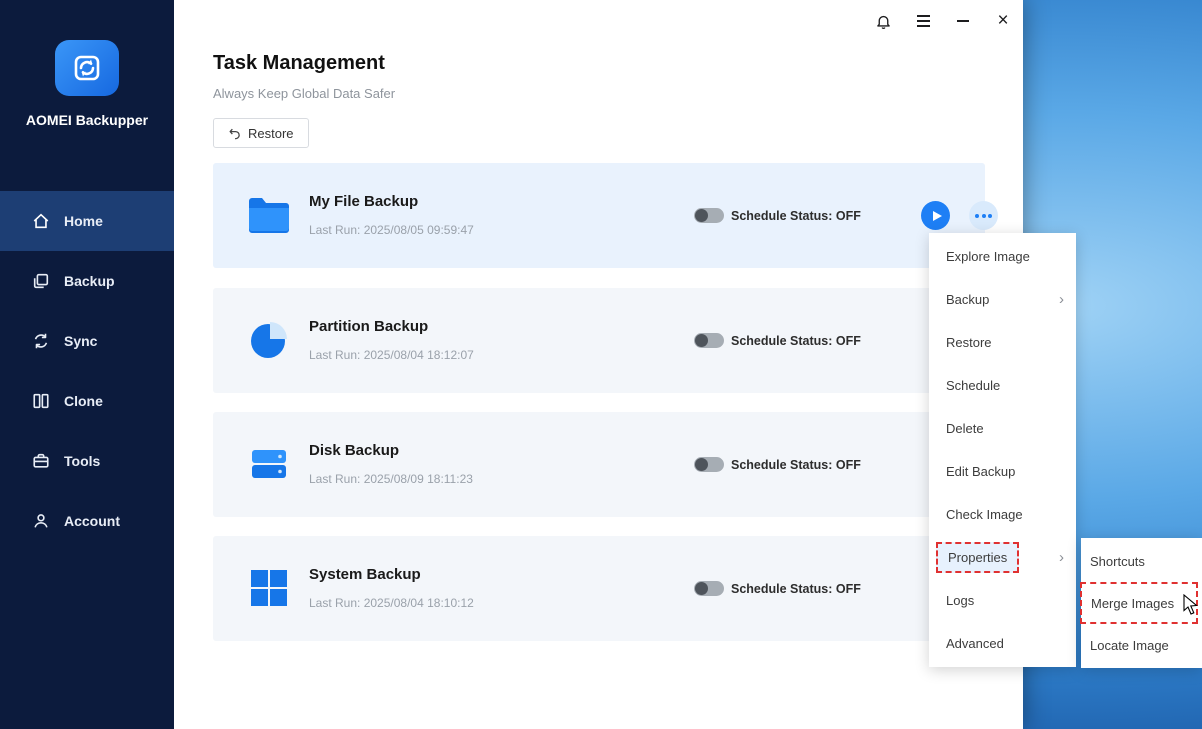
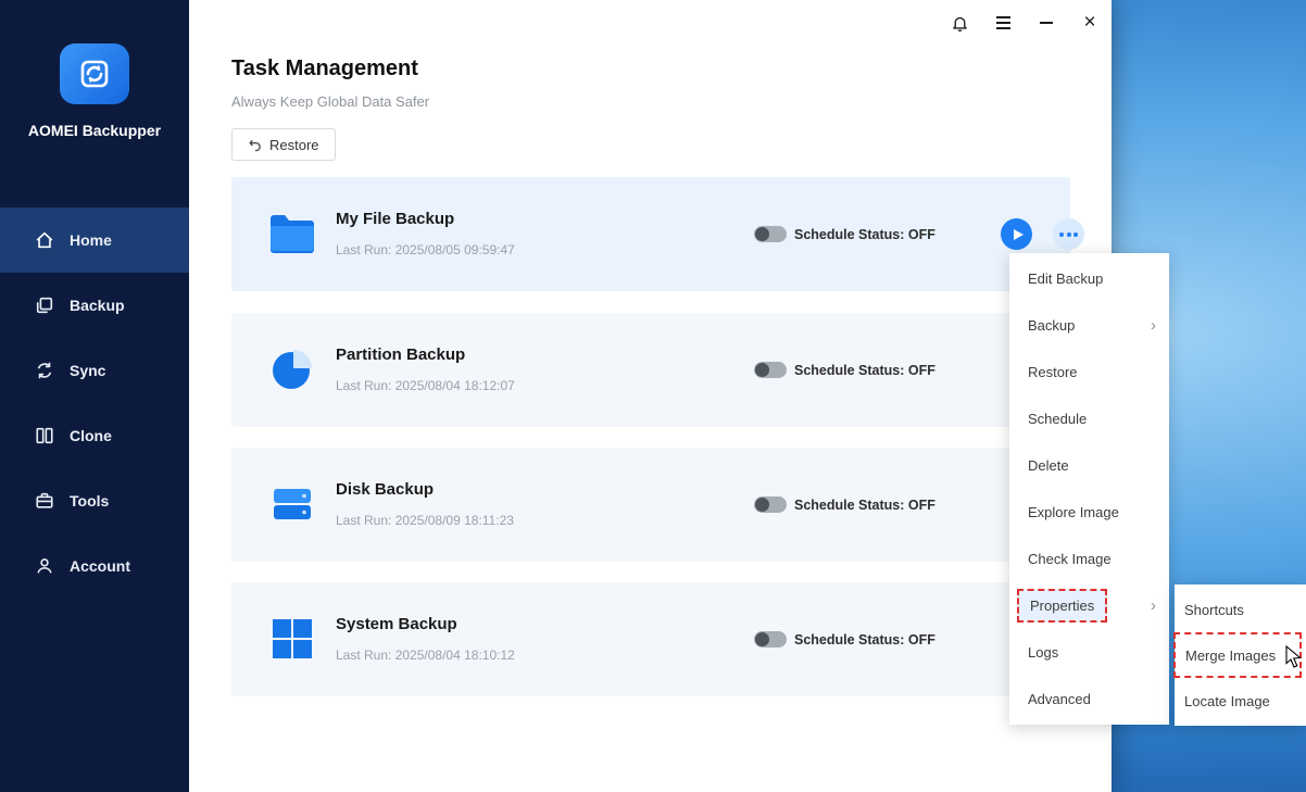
  AOMEI Backupper
  Home
  Backup
  Sync
  Clone
  Tools
  Account
  ×
  Task Management
  Always Keep Global Data Safer
  Restore
  My File Backup
  Last Run: 2025/08/05 09:59:47
  Schedule Status: OFF
  Partition Backup
  Last Run: 2025/08/04 18:12:07
  Schedule Status: OFF
  Disk Backup
  Last Run: 2025/08/09 18:11:23
  Schedule Status: OFF
  System Backup
  Last Run: 2025/08/04 18:10:12
  Schedule Status: OFF
- Explore Image
+ Edit Backup
  Backup
  ›
  Restore
  Schedule
  Delete
- Edit Backup
+ Explore Image
  Check Image
  Properties
  ›
  Logs
  Advanced
  Shortcuts
  Merge Images
  Locate Image
